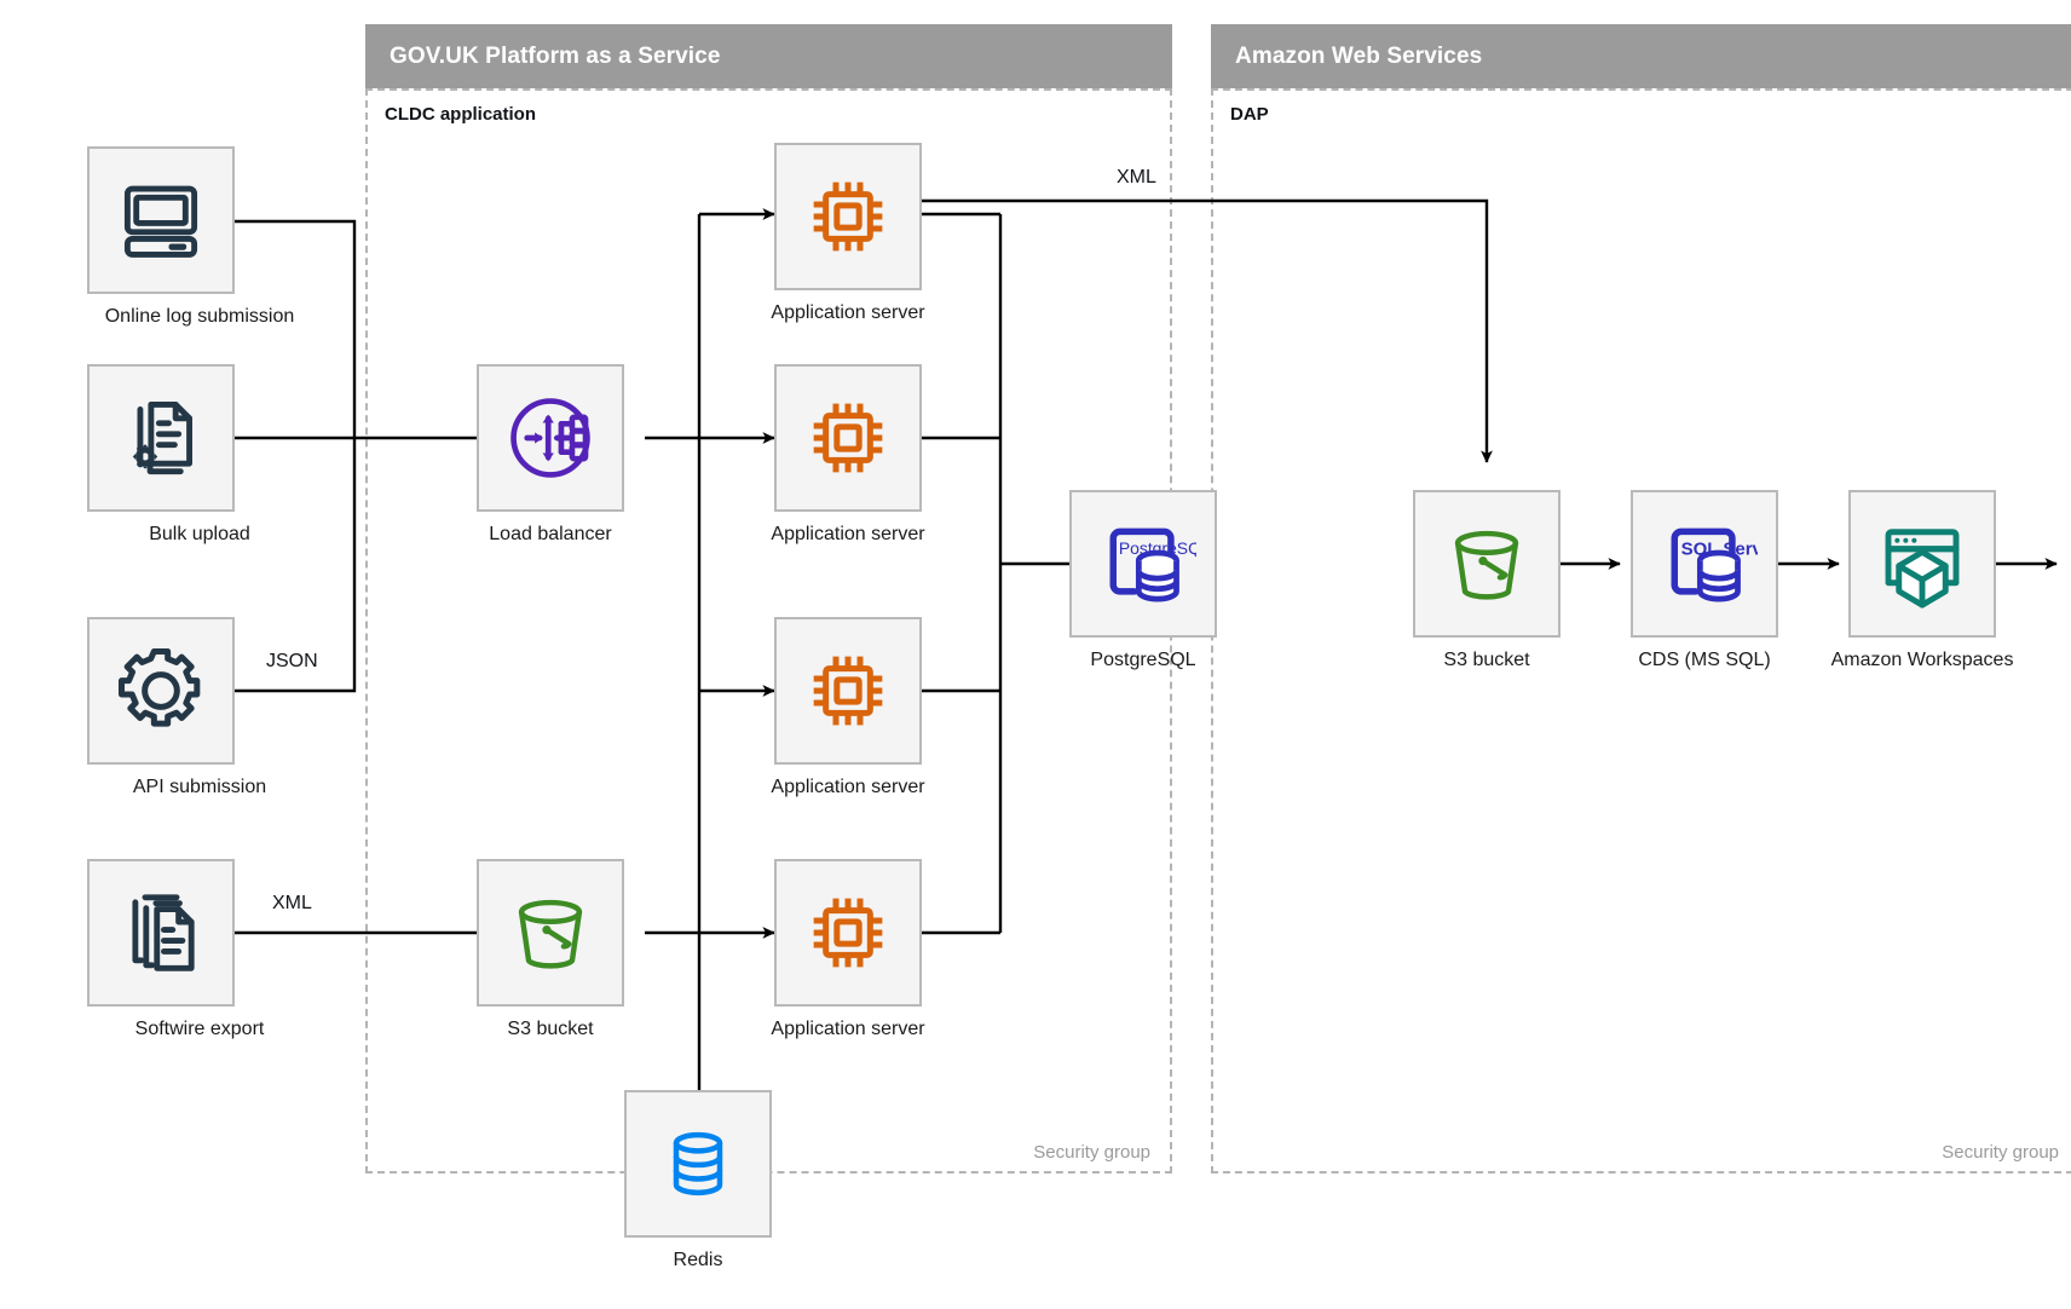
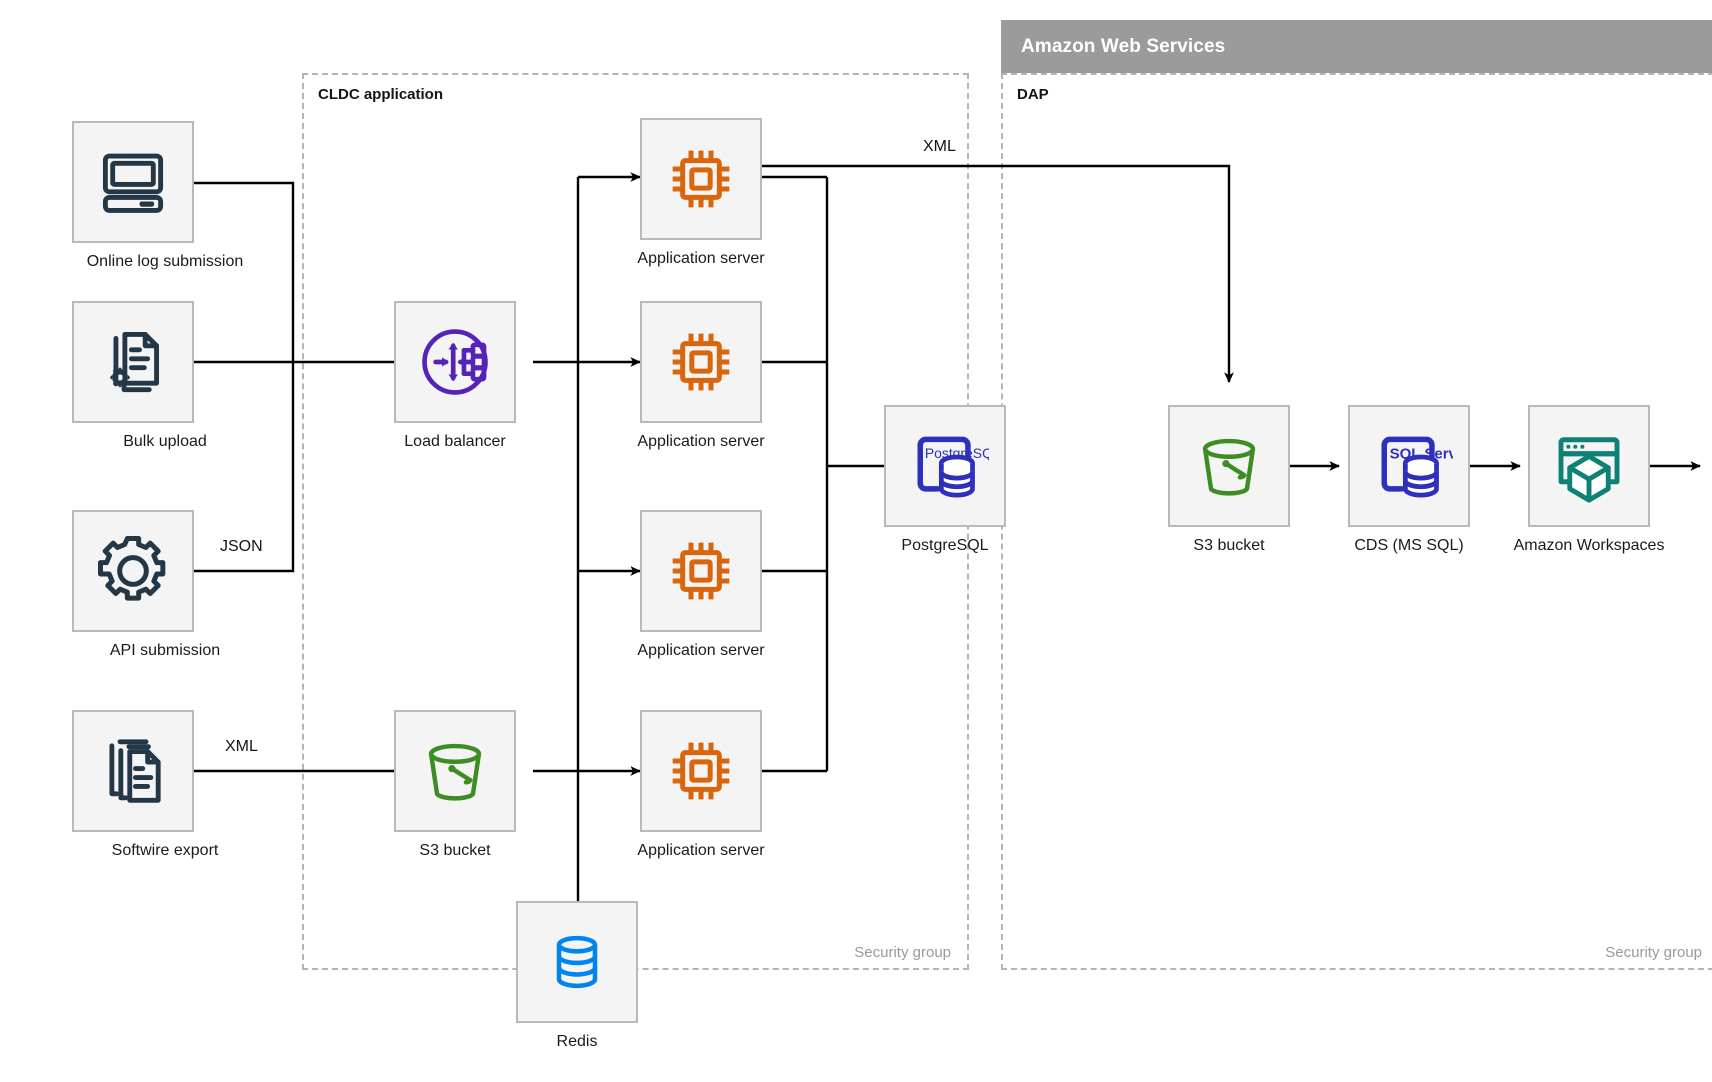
- GOV.UK Platform as a Service
  CLDC application
  Security group
  Amazon Web Services
  DAP
  Security group
  JSON
  XML
  XML
  Online log submission
  Bulk upload
  API submission
  Softwire export
  Load balancer
  Application server
  Application server
  Application server
  Application server
  PostgreSQ
  PostgreSQL
  S3 bucket
  Redis
  S3 bucket
  SQL Serv
  CDS (MS SQL)
  Amazon Workspaces
